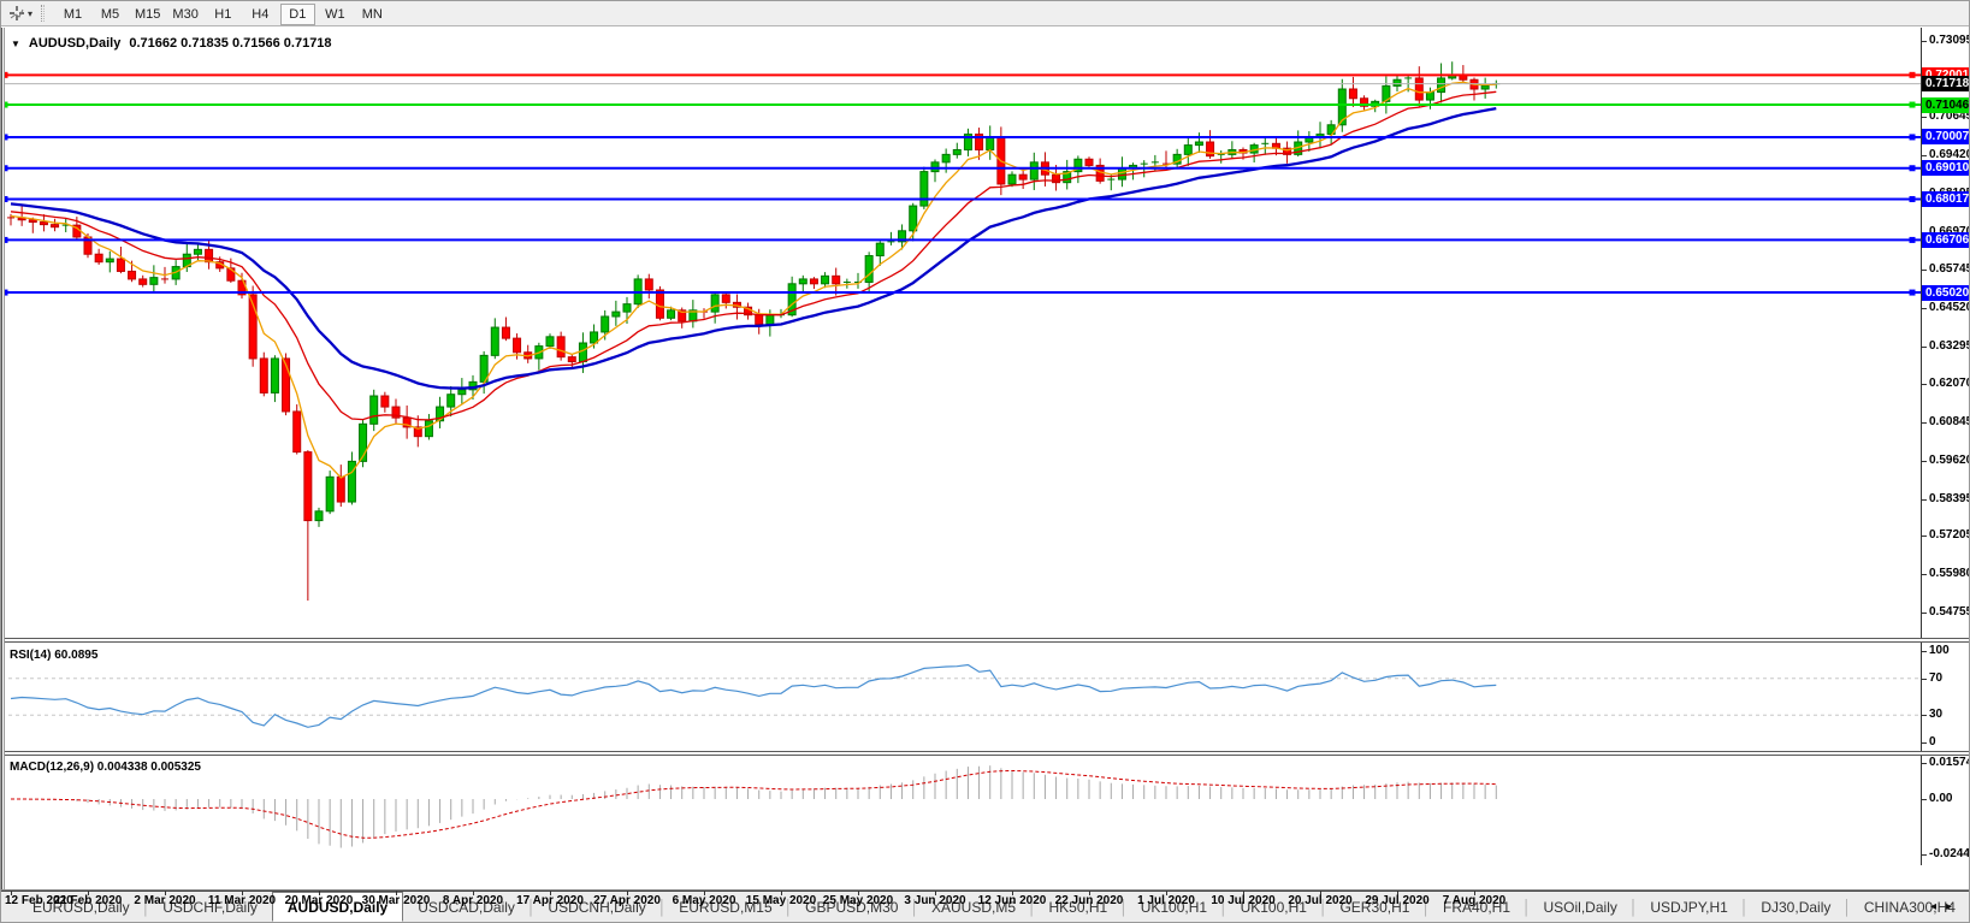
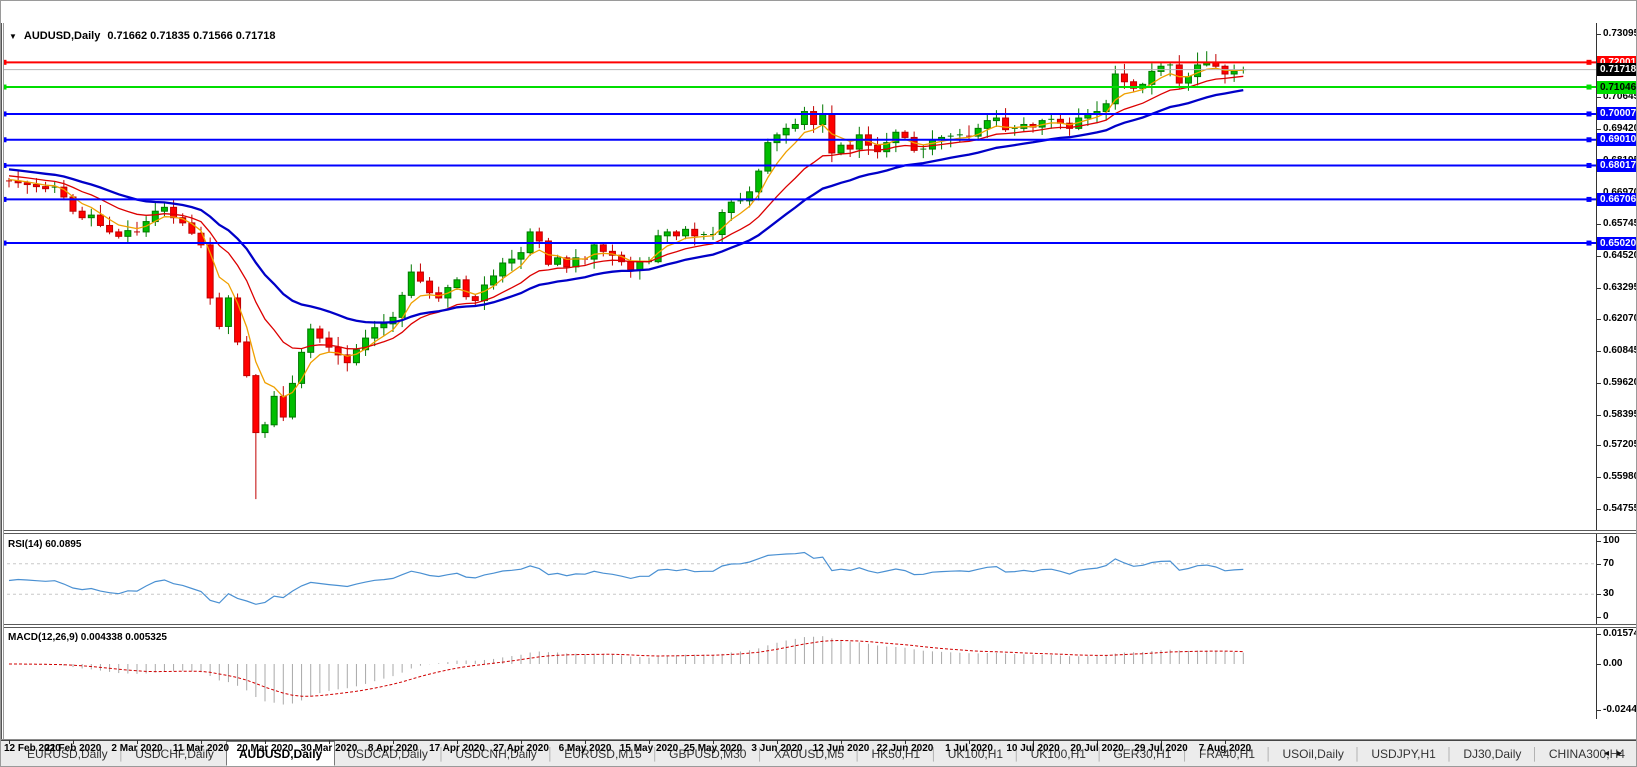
- ▾
- M1 M5 M15 M30 H1 H4 D1 W1 MN
  ▼
  AUDUSD,Daily
  0.71662 0.71835 0.71566 0.71718
  RSI(14) 60.0895
  MACD(12,26,9) 0.004338 0.005325
  0.7309
  0.7064
  0.6942
  0.6574
  0.6452
  0.6329
  0.6207
  0.6084
  0.5962
  0.5839
  0.5720
  0.5598
  0.5475
  0.71046
  0.70007
  0.69010
  0.68017
  0.66706
  0.65020
  0.71718
  100
  70
  30
  0
  0.0157
  0.00
  -0.0244
  12 Feb 2020
  21 Feb 2020
  2 Mar 2020
  11 Mar 2020
  20 Mar 2020
  30 Mar 2020
  8 Apr 2020
  17 Apr 2020
  27 Apr 2020
  6 May 2020
  15 May 2020
  25 May 2020
  3 Jun 2020
  12 Jun 2020
  22 Jun 2020
  1 Jul 2020
  10 Jul 2020
  20 Jul 2020
  29 Jul 2020
  7 Aug 2020
  EURUSD,Daily │ USDCHF,Daily AUDUSD,Daily USDCAD,Daily │ USDCNH,Daily │ EURUSD,M15 │ GBPUSD,M30 │ XAUUSD,M5 │ HK50,H1 │ UK100,H1 │ UK100,H1 │ GER30,H1 │ FRA40,H1 │ USOil,Daily │ USDJPY,H1 │ DJ30,Daily │ CHINA300,H4
  ◂▸
